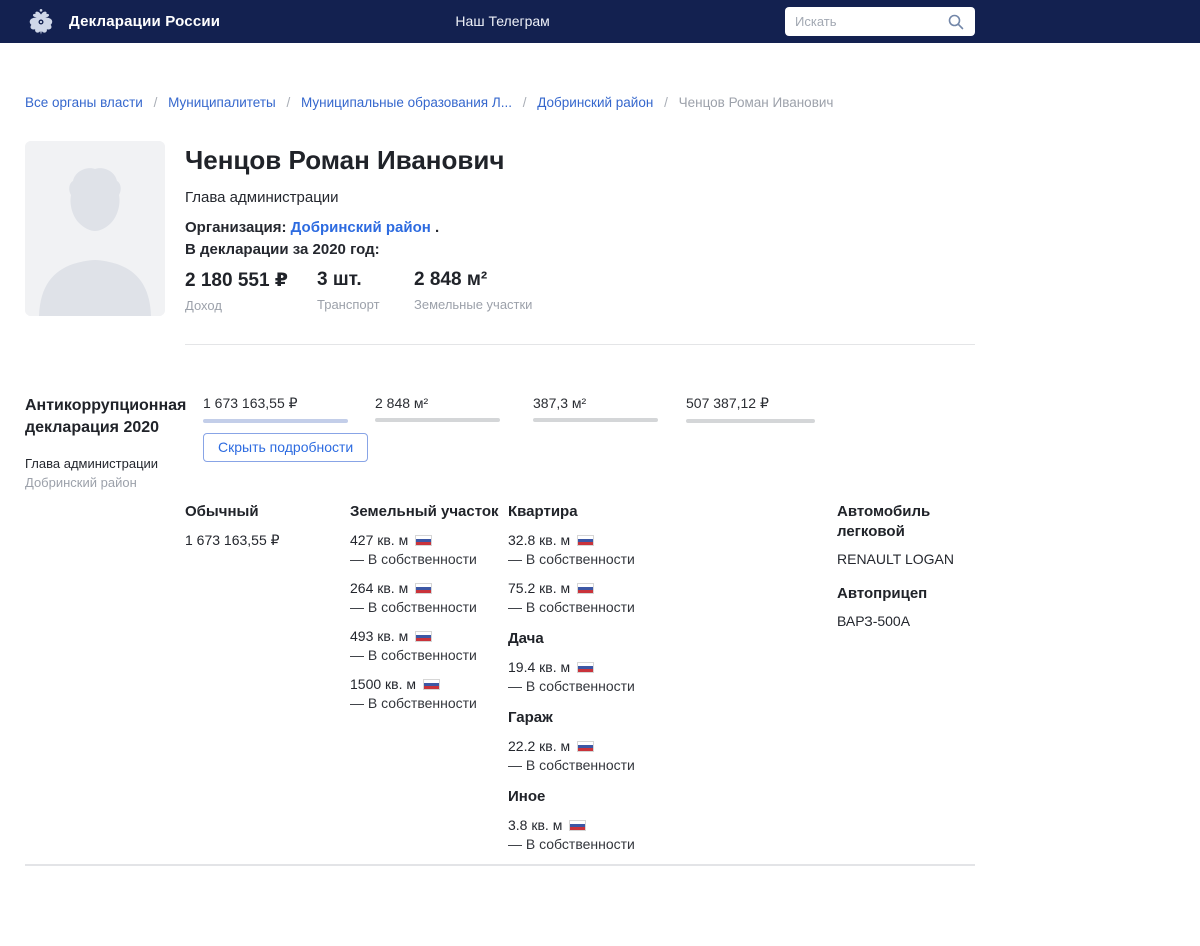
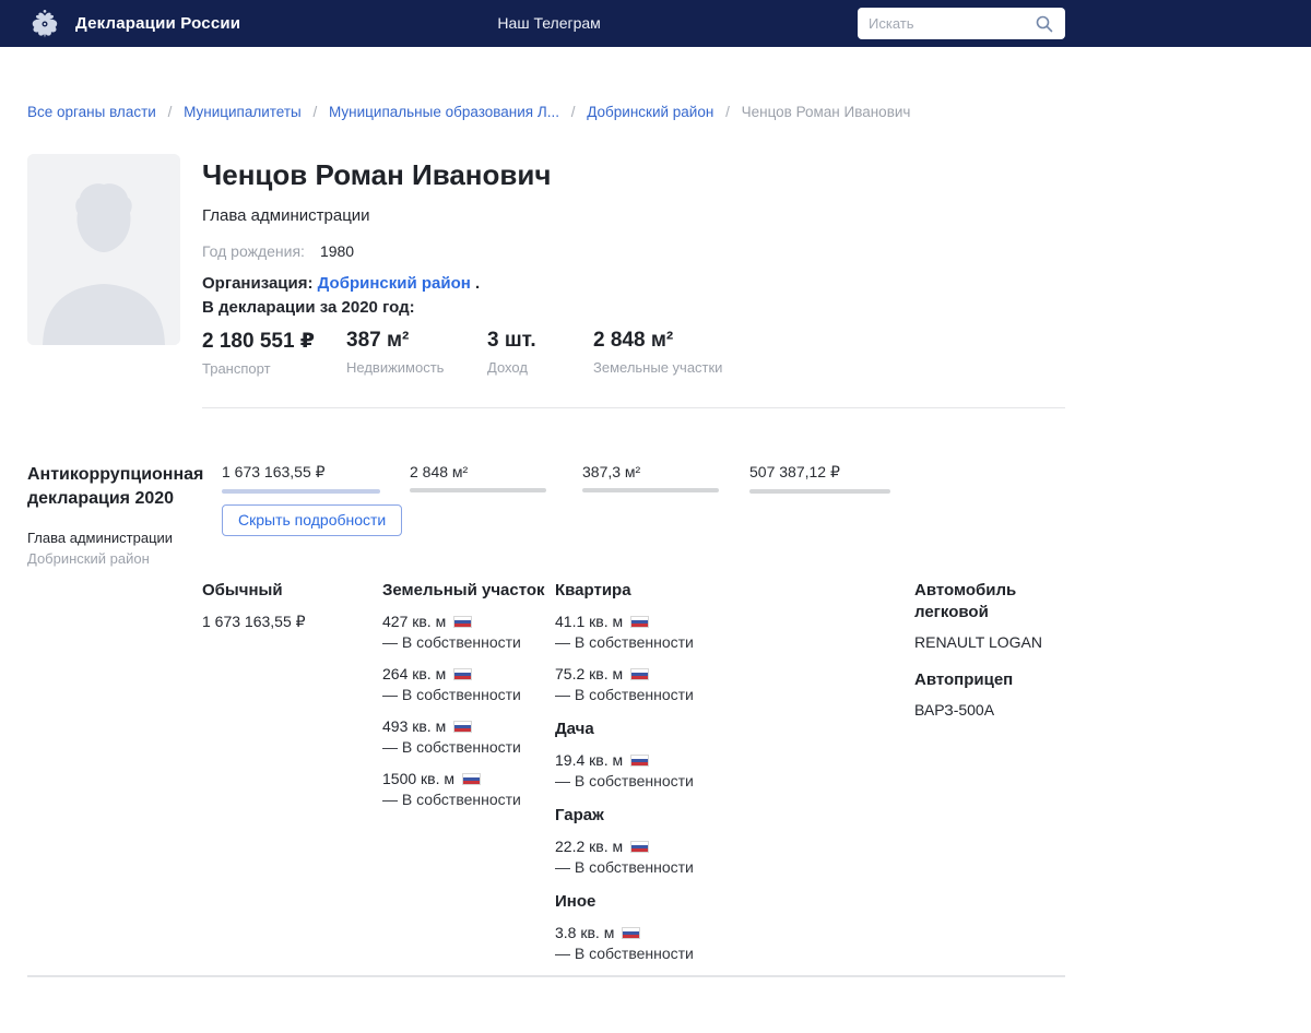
  Декларации России
  Наш Телеграм
  Искать
  Все органы власти / Муниципалитеты / Муниципальные образования Л... / Добринский район / Ченцов Роман Иванович
  Ченцов Роман Иванович
  Глава администрации
+ Год рождения: 1980
  Организация: Добринский район .
  В декларации за 2020 год:
  2 180 551 ₽
- Доход
+ Транспорт
+ 387 м²
+ Недвижимость
  3 шт.
- Транспорт
+ Доход
  2 848 м²
  Земельные участки
  Антикоррупционная декларация 2020
  Глава администрации
  Добринский район
  1 673 163,55 ₽
  2 848 м²
  387,3 м²
  507 387,12 ₽
  Скрыть подробности
  Обычный
  1 673 163,55 ₽
  Земельный участок
  427 кв. м
  — В собственности
  264 кв. м
  — В собственности
  493 кв. м
  — В собственности
  1500 кв. м
  — В собственности
  Квартира
- 32.8 кв. м
+ 41.1 кв. м
  — В собственности
  75.2 кв. м
  — В собственности
  Дача
  19.4 кв. м
  — В собственности
  Гараж
  22.2 кв. м
  — В собственности
  Иное
  3.8 кв. м
  — В собственности
  Автомобиль легковой
  RENAULT LOGAN
  Автоприцеп
  ВАРЗ-500А
